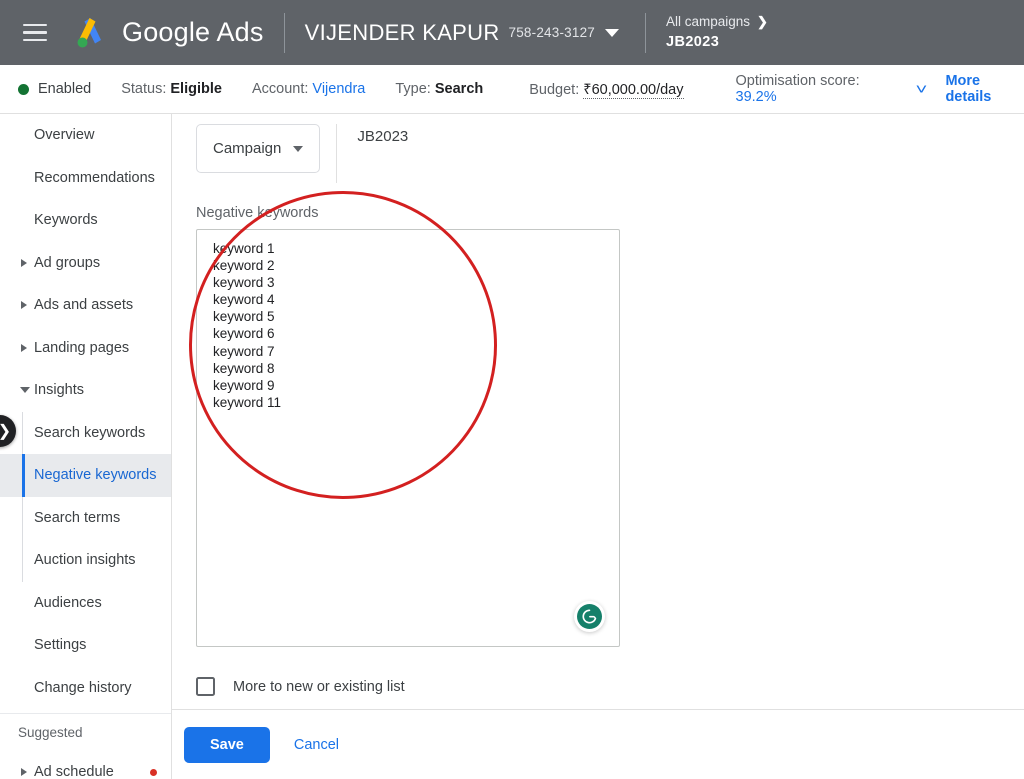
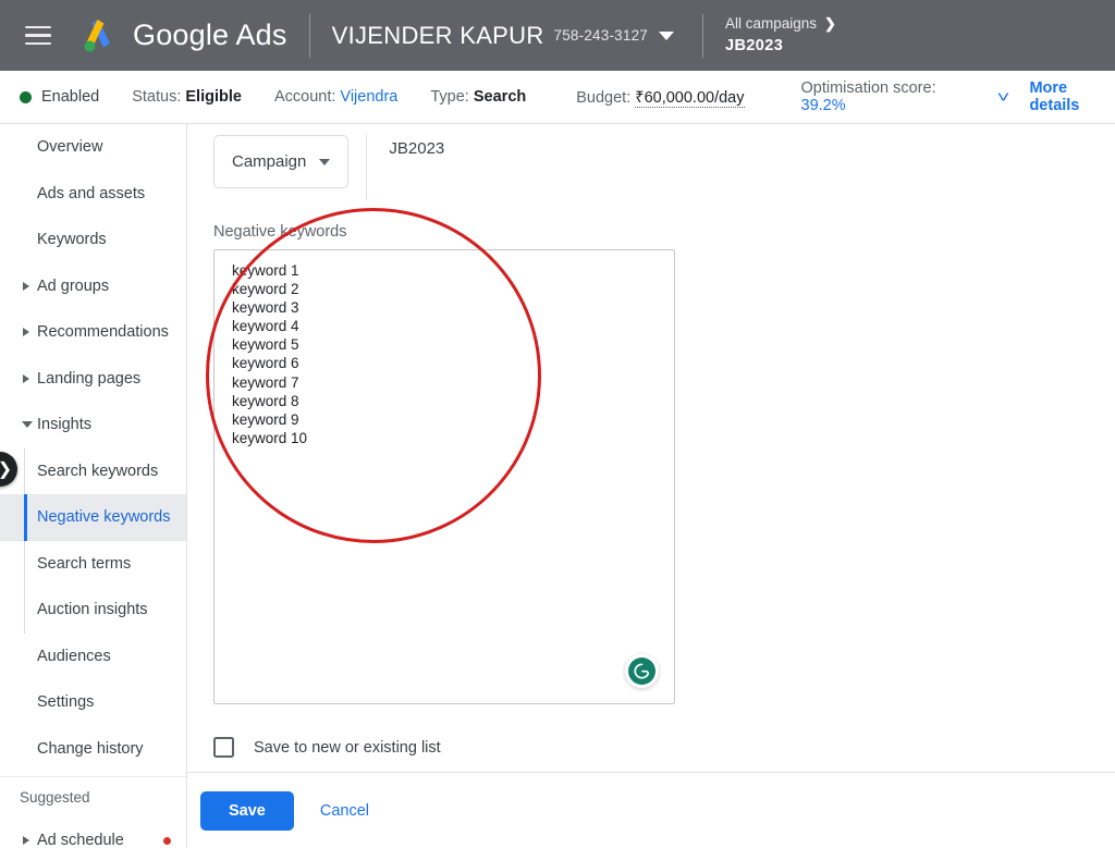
  Google Ads
  VIJENDER KAPUR
  758-243-3127
  All campaigns
  ❯
  JB2023
  Enabled
  Status: Eligible
  Account: Vijendra
  Type: Search
  Budget: ₹60,000.00/day
  Optimisation score: 39.2%
  ˅
  More details
  Overview
- Recommendations
+ Ads and assets
  Keywords
  Ad groups
- Ads and assets
+ Recommendations
  Landing pages
  Insights
  Search keywords
  Negative keywords
  Search terms
  Auction insights
  Audiences
  Settings
  Change history
  Suggested
  Ad schedule
  ❯
  Campaign
  JB2023
  Negative keywords
  keyword 1
  keyword 2
  keyword 3
  keyword 4
  keyword 5
  keyword 6
  keyword 7
  keyword 8
  keyword 9
- keyword 11
+ keyword 10
- More to new or existing list
+ Save to new or existing list
  Save
  Cancel
